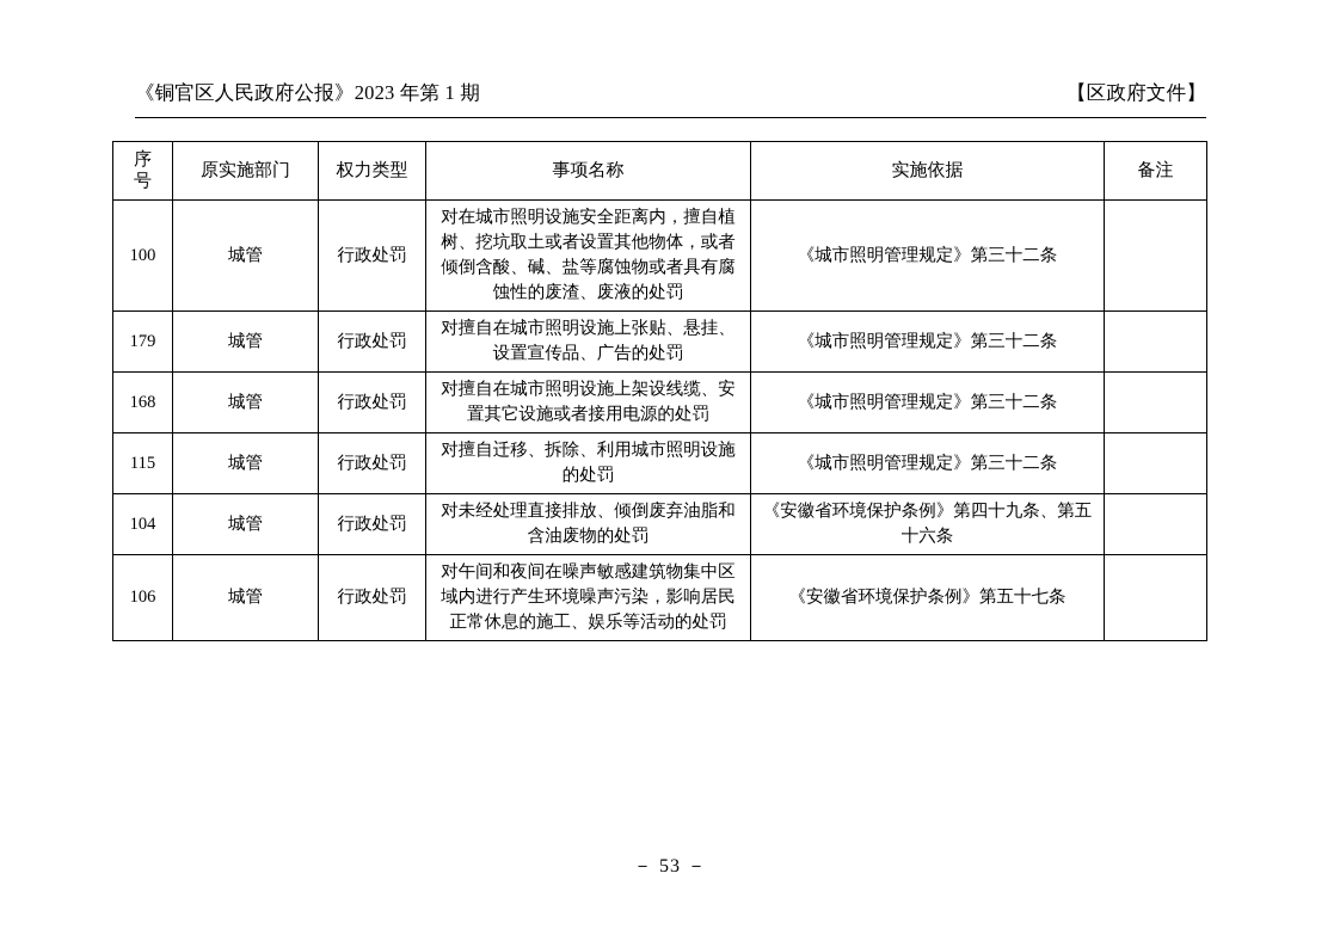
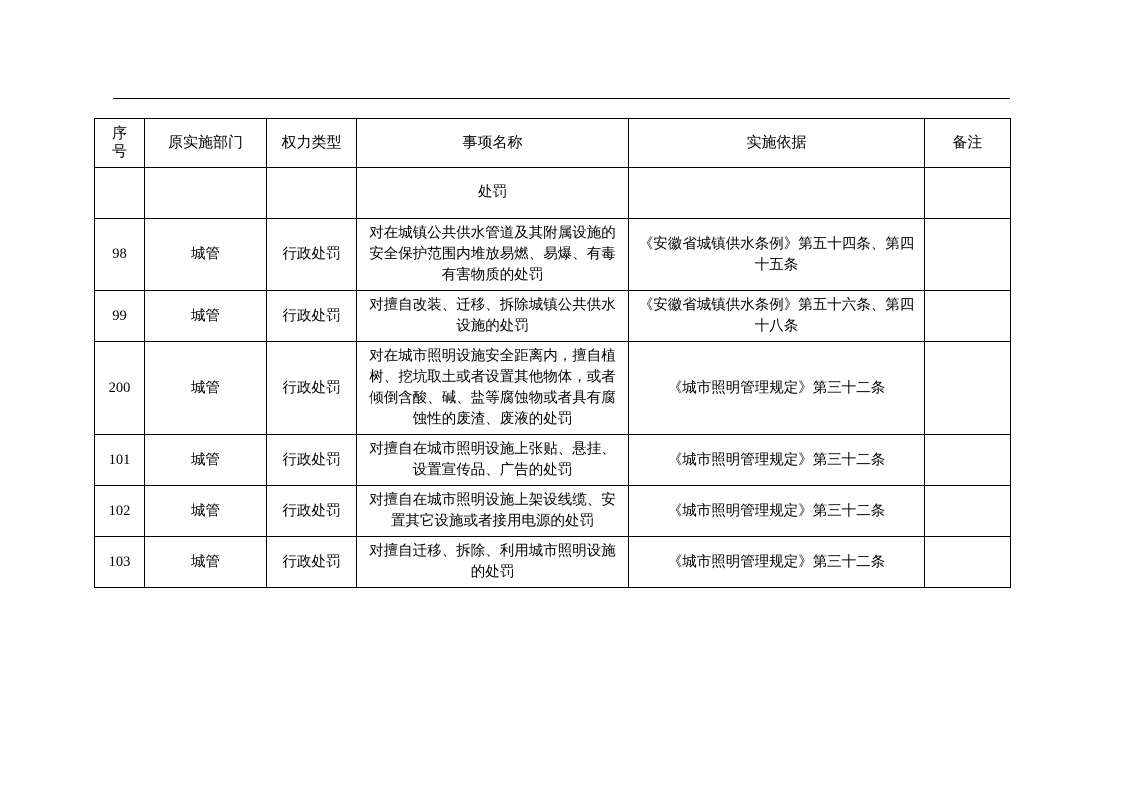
- 《铜官区人民政府公报》2023 年第 1 期
- 【区政府文件】
  序 号	原实施部门	权力类型	事项名称	实施依据	备注
+ 			处罚
+ 98	城管	行政处罚	对在城镇公共供水管道及其附属设施的安全保护范围内堆放易燃、易爆、有毒有害物质的处罚	《安徽省城镇供水条例》第五十四条、第四十五条
+ 99	城管	行政处罚	对擅自改装、迁移、拆除城镇公共供水设施的处罚	《安徽省城镇供水条例》第五十六条、第四十八条
- 100	城管	行政处罚	对在城市照明设施安全距离内，擅自植树、挖坑取土或者设置其他物体，或者倾倒含酸、碱、盐等腐蚀物或者具有腐蚀性的废渣、废液的处罚	《城市照明管理规定》第三十二条
+ 200	城管	行政处罚	对在城市照明设施安全距离内，擅自植树、挖坑取土或者设置其他物体，或者倾倒含酸、碱、盐等腐蚀物或者具有腐蚀性的废渣、废液的处罚	《城市照明管理规定》第三十二条
- 179	城管	行政处罚	对擅自在城市照明设施上张贴、悬挂、设置宣传品、广告的处罚	《城市照明管理规定》第三十二条
+ 101	城管	行政处罚	对擅自在城市照明设施上张贴、悬挂、设置宣传品、广告的处罚	《城市照明管理规定》第三十二条
- 168	城管	行政处罚	对擅自在城市照明设施上架设线缆、安置其它设施或者接用电源的处罚	《城市照明管理规定》第三十二条
+ 102	城管	行政处罚	对擅自在城市照明设施上架设线缆、安置其它设施或者接用电源的处罚	《城市照明管理规定》第三十二条
- 115	城管	行政处罚	对擅自迁移、拆除、利用城市照明设施的处罚	《城市照明管理规定》第三十二条
+ 103	城管	行政处罚	对擅自迁移、拆除、利用城市照明设施的处罚	《城市照明管理规定》第三十二条
- 104	城管	行政处罚	对未经处理直接排放、倾倒废弃油脂和含油废物的处罚	《安徽省环境保护条例》第四十九条、第五十六条
- 106	城管	行政处罚	对午间和夜间在噪声敏感建筑物集中区域内进行产生环境噪声污染，影响居民正常休息的施工、娱乐等活动的处罚	《安徽省环境保护条例》第五十七条
- － 53 －
